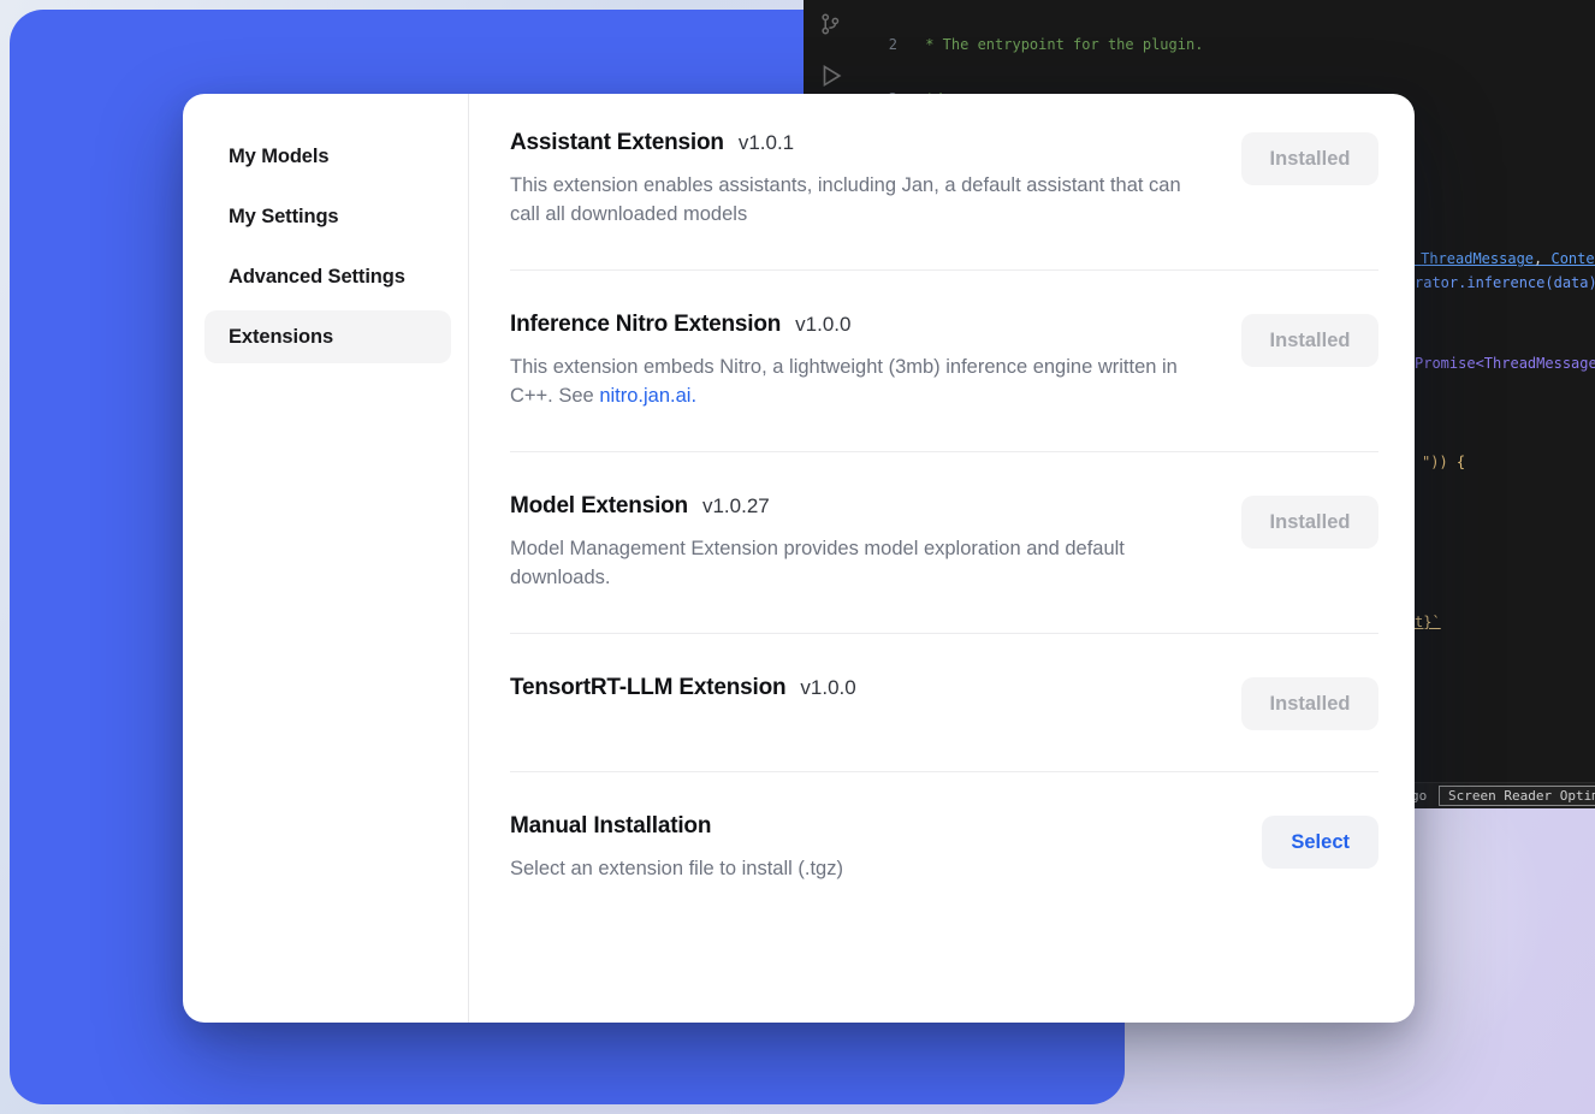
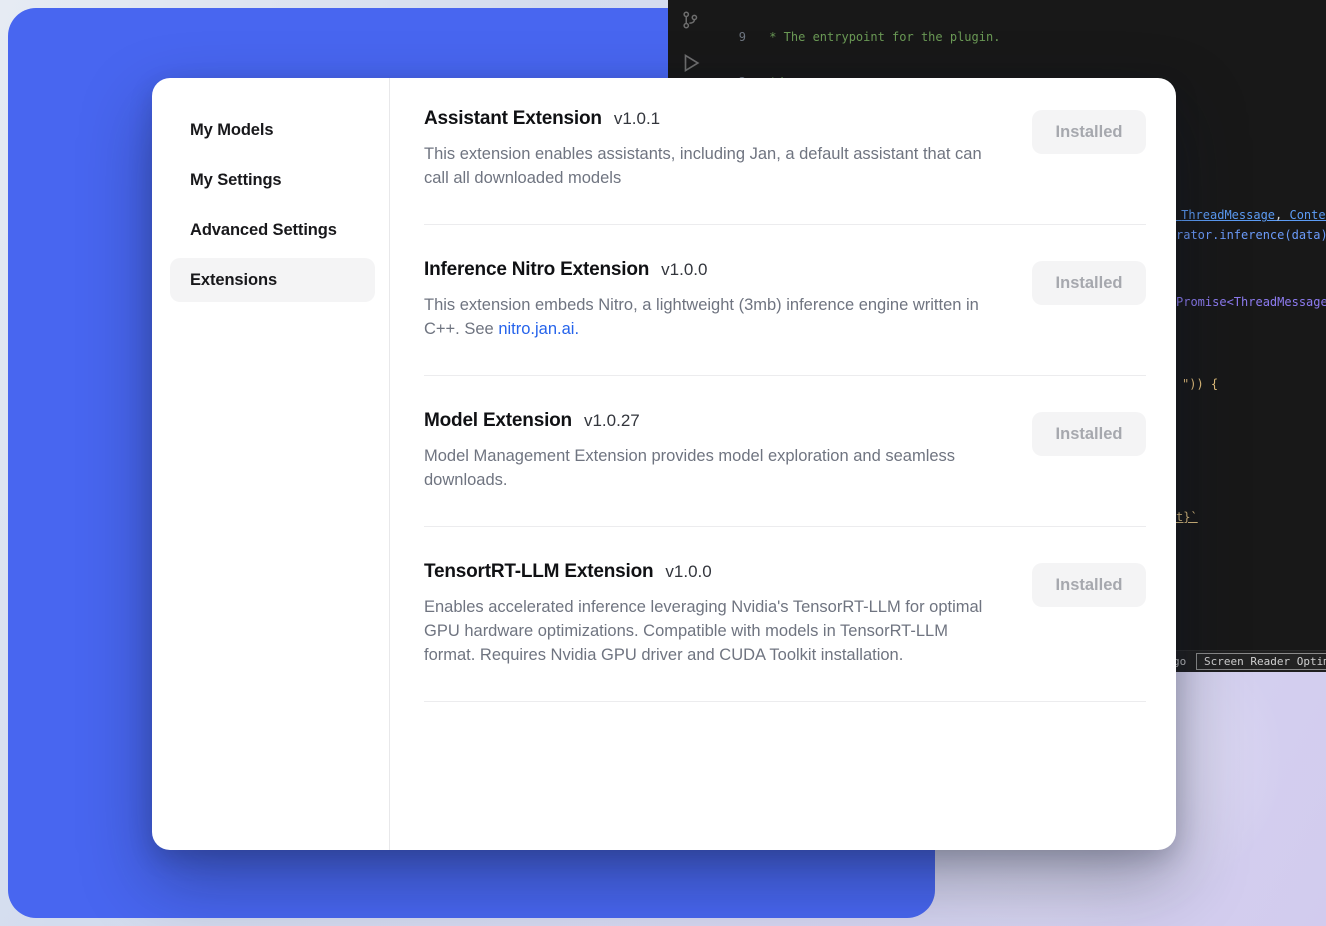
- 2
+ 9
  * The entrypoint for the plugin.
  rator.inference(data)
  Promise<ThreadMessage
  ")) {
  t}`
  go
  Screen Reader Opti
  My Models
  My Settings
  Advanced Settings
  Extensions
  Assistant Extension
  v1.0.1
  This extension enables assistants, including Jan, a default assistant that can call all downloaded models
  Installed
  Inference Nitro Extension
  v1.0.0
  This extension embeds Nitro, a lightweight (3mb) inference engine written in C++. See nitro.jan.ai.
  Installed
  Model Extension
  v1.0.27
- Model Management Extension provides model exploration and default downloads.
+ Model Management Extension provides model exploration and seamless downloads.
  Installed
  TensortRT-LLM Extension
  v1.0.0
+ Enables accelerated inference leveraging Nvidia's TensorRT-LLM for optimal GPU hardware optimizations. Compatible with models in TensorRT-LLM format. Requires Nvidia GPU driver and CUDA Toolkit installation.
  Installed
- Manual Installation
- Select an extension file to install (.tgz)
- Select
